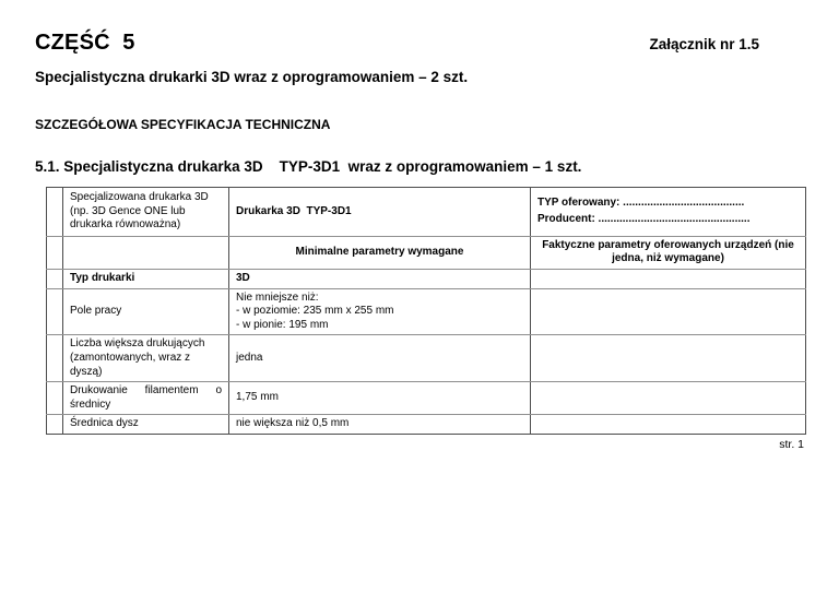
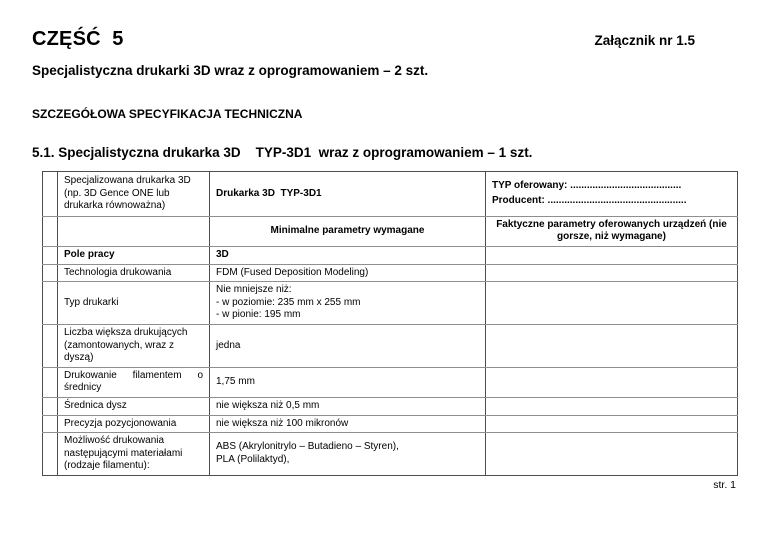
  CZĘŚĆ 5
  Załącznik nr 1.5
  Specjalistyczna drukarki 3D wraz z oprogramowaniem – 2 szt.
  SZCZEGÓŁOWA SPECYFIKACJA TECHNICZNA
  5.1. Specjalistyczna drukarka 3D TYP-3D1 wraz z oprogramowaniem – 1 szt.
  	Specjalizowana drukarka 3D (np. 3D Gence ONE lub drukarka równoważna)	Drukarka 3D TYP-3D1	TYP oferowany: ........................................ Producent: ..................................................
- 		Minimalne parametry wymagane	Faktyczne parametry oferowanych urządzeń (nie jedna, niż wymagane)
+ 		Minimalne parametry wymagane	Faktyczne parametry oferowanych urządzeń (nie gorsze, niż wymagane)
- 	Typ drukarki	3D
+ 	Pole pracy	3D
+ 	Technologia drukowania	FDM (Fused Deposition Modeling)
- 	Pole pracy	Nie mniejsze niż: - w poziomie: 235 mm x 255 mm - w pionie: 195 mm
+ 	Typ drukarki	Nie mniejsze niż: - w poziomie: 235 mm x 255 mm - w pionie: 195 mm
  	Liczba większa drukujących (zamontowanych, wraz z dyszą)	jedna
  	Drukowanie filamentem o średnicy	1,75 mm
  	Średnica dysz	nie większa niż 0,5 mm
+ 	Precyzja pozycjonowania	nie większa niż 100 mikronów
+ 	Możliwość drukowania następującymi materiałami (rodzaje filamentu):	ABS (Akrylonitrylo – Butadieno – Styren), PLA (Polilaktyd),
  str. 1
